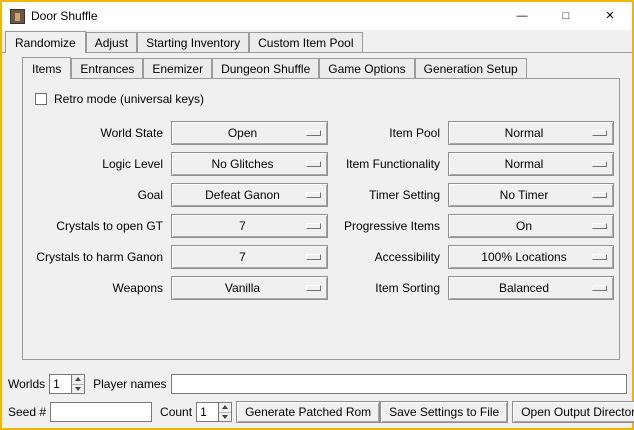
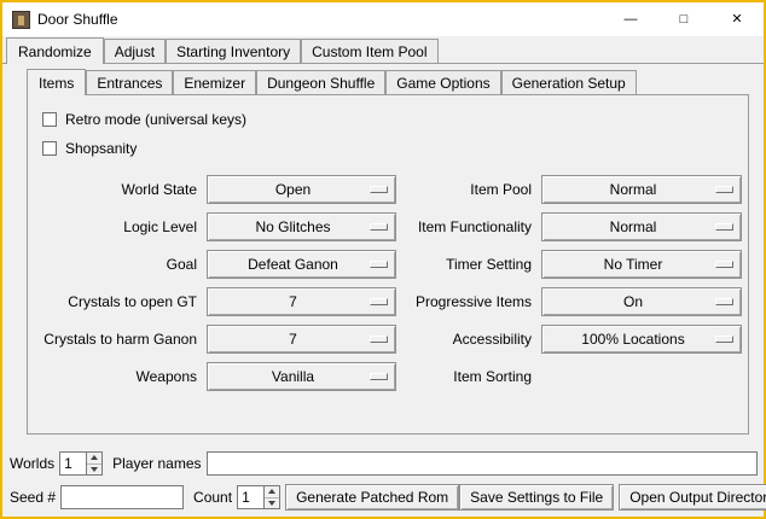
  Door Shuffle
  —
  □
  ✕
  Randomize
  Adjust
  Starting Inventory
  Custom Item Pool
  Items
  Entrances
  Enemizer
  Dungeon Shuffle
  Game Options
  Generation Setup
  Retro mode (universal keys)
+ Shopsanity
  World State
  Open
  Item Pool
  Normal
  Logic Level
  No Glitches
  Item Functionality
  Normal
  Goal
  Defeat Ganon
  Timer Setting
  No Timer
  Crystals to open GT
  7
  Progressive Items
  On
  Crystals to harm Ganon
  7
  Accessibility
  100% Locations
  Weapons
  Vanilla
  Item Sorting
- Balanced
  Worlds
  1
  Player names
  Seed #
  Count
  1
  Generate Patched Rom
  Save Settings to File
  Open Output Director
